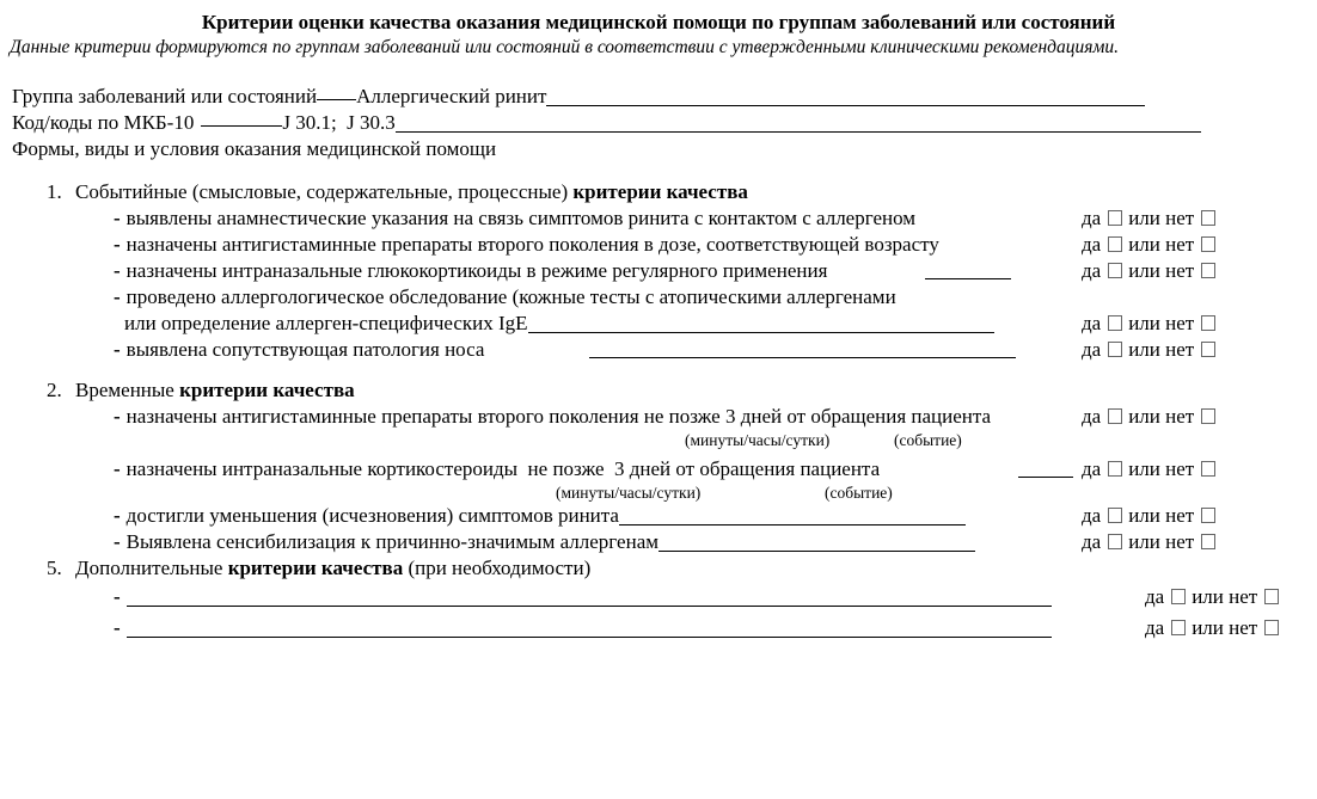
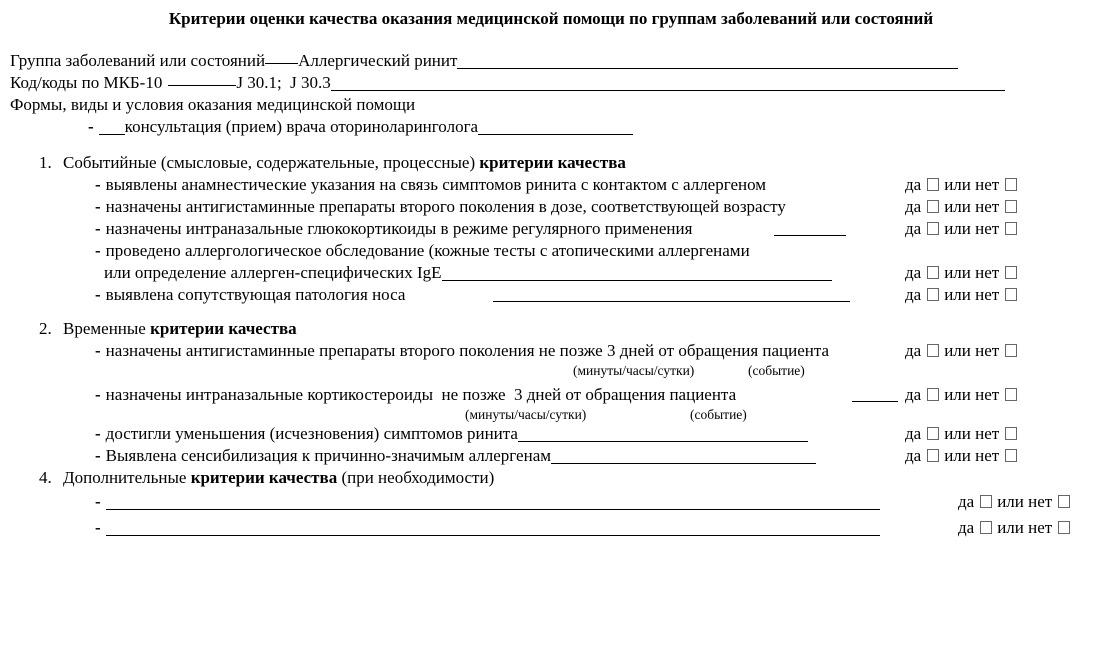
  Критерии оценки качества оказания медицинской помощи по группам заболеваний или состояний
- Данные критерии формируются по группам заболеваний или состояний в соответствии с утвержденными клиническими рекомендациями.
  Группа заболеваний или состояний
  Аллергический ринит
  Код/коды по МКБ-10
  J 30.1; J 30.3
  Формы, виды и условия оказания медицинской помощи
+ - консультация (прием) врача оториноларинголога
  1. Событийные (смысловые, содержательные, процессные) критерии качества
  - выявлены анамнестические указания на связь симптомов ринита с контактом с аллергеном
  да или нет
  - назначены антигистаминные препараты второго поколения в дозе, соответствующей возрасту
  да или нет
  - назначены интраназальные глюкокортикоиды в режиме регулярного применения
  да или нет
  - проведено аллергологическое обследование (кожные тесты с атопическими аллергенами
  или определение аллерген-специфических IgE
  да или нет
  - выявлена сопутствующая патология носа
  да или нет
  2. Временные критерии качества
  - назначены антигистаминные препараты второго поколения не позже 3 дней от обращения пациента
  да или нет
  (минуты/часы/сутки)
  (событие)
  - назначены интраназальные кортикостероиды не позже 3 дней от обращения пациента
  да или нет
  (минуты/часы/сутки)
  (событие)
  - достигли уменьшения (исчезновения) симптомов ринита
  да или нет
  - Выявлена сенсибилизация к причинно-значимым аллергенам
  да или нет
- 5. Дополнительные критерии качества (при необходимости)
+ 4. Дополнительные критерии качества (при необходимости)
  -
  да или нет
  -
  да или нет
